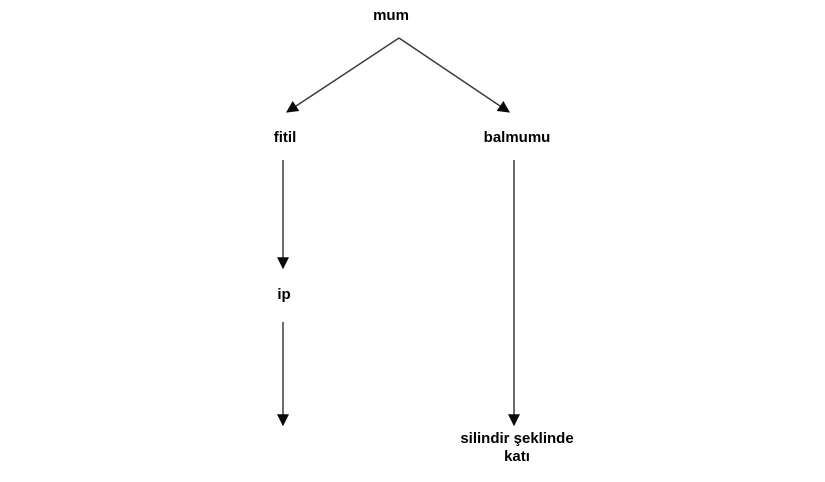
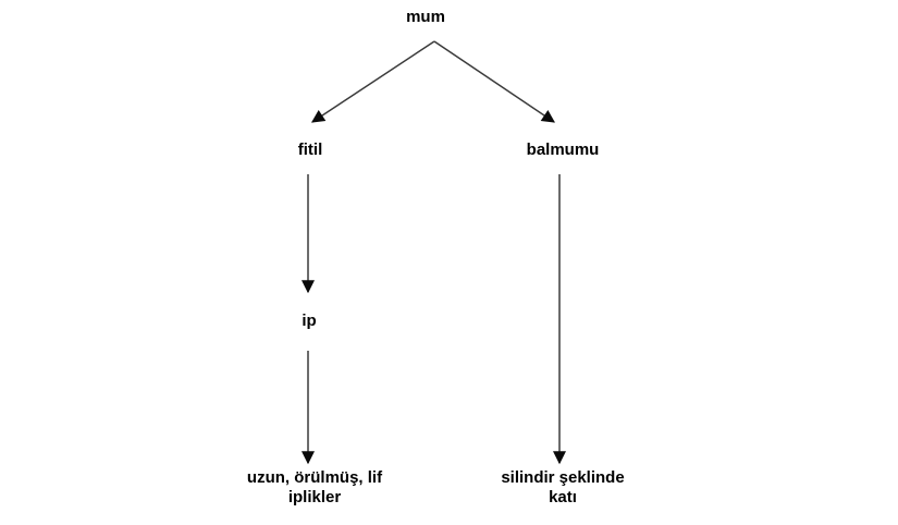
  mum
  fitil
  balmumu
  ip
+ uzun, örülmüş, lif
+ iplikler
  silindir şeklinde
  katı
